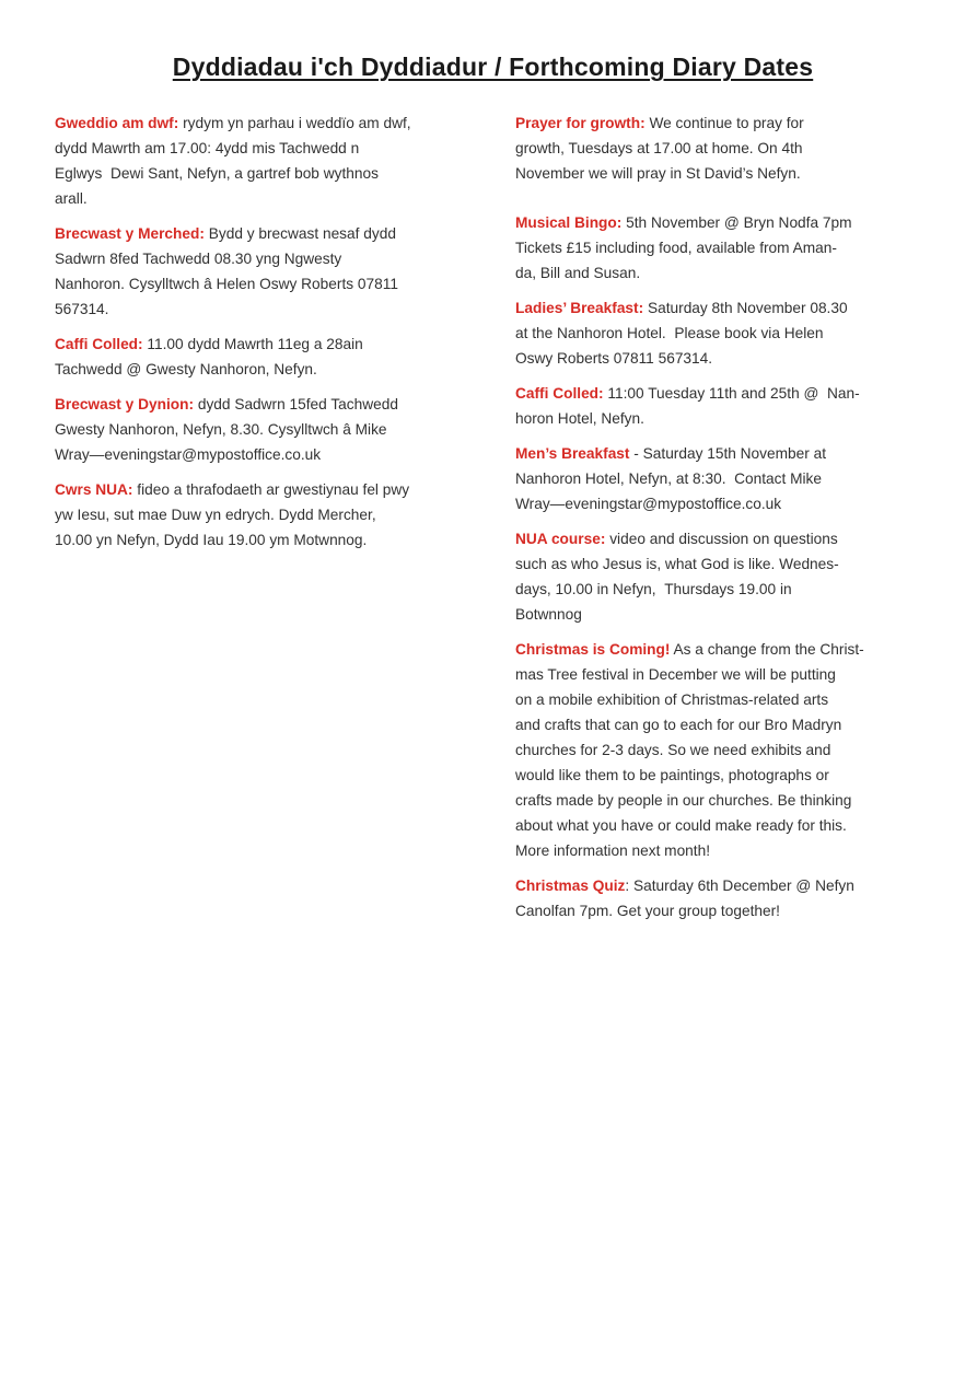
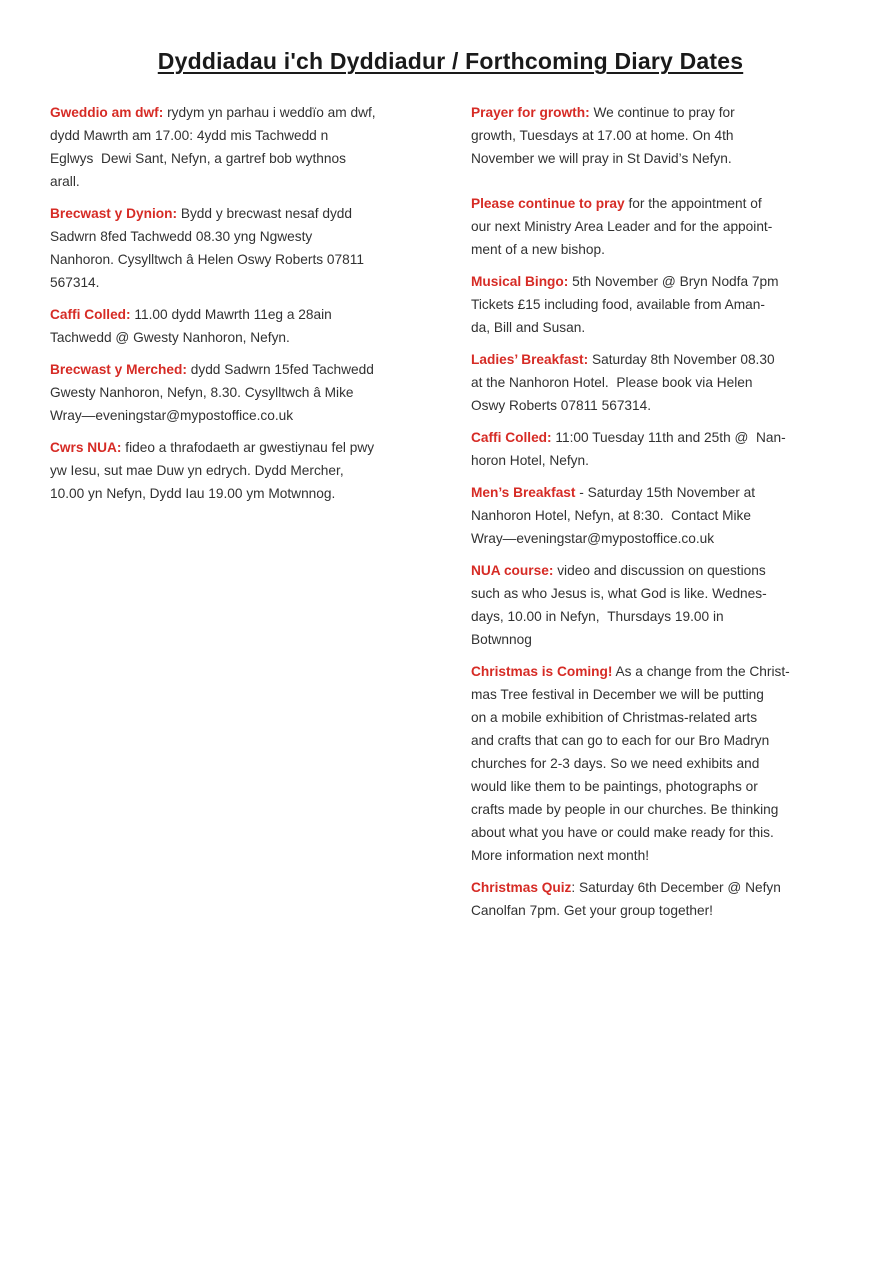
  Dyddiadau i'ch Dyddiadur / Forthcoming Diary Dates
  Gweddio am dwf: rydym yn parhau i weddïo am dwf,
  dydd Mawrth am 17.00: 4ydd mis Tachwedd n
  Eglwys Dewi Sant, Nefyn, a gartref bob wythnos
  arall.
- Brecwast y Merched: Bydd y brecwast nesaf dydd
+ Brecwast y Dynion: Bydd y brecwast nesaf dydd
  Sadwrn 8fed Tachwedd 08.30 yng Ngwesty
  Nanhoron. Cysylltwch â Helen Oswy Roberts 07811
  567314.
  Caffi Colled: 11.00 dydd Mawrth 11eg a 28ain
  Tachwedd @ Gwesty Nanhoron, Nefyn.
- Brecwast y Dynion: dydd Sadwrn 15fed Tachwedd
+ Brecwast y Merched: dydd Sadwrn 15fed Tachwedd
  Gwesty Nanhoron, Nefyn, 8.30. Cysylltwch â Mike
  Wray—eveningstar@mypostoffice.co.uk
  Cwrs NUA: fideo a thrafodaeth ar gwestiynau fel pwy
  yw Iesu, sut mae Duw yn edrych. Dydd Mercher,
  10.00 yn Nefyn, Dydd Iau 19.00 ym Motwnnog.
  Prayer for growth: We continue to pray for
  growth, Tuesdays at 17.00 at home. On 4th
  November we will pray in St David’s Nefyn.
+ Please continue to pray for the appointment of
+ our next Ministry Area Leader and for the appoint-
+ ment of a new bishop.
  Musical Bingo: 5th November @ Bryn Nodfa 7pm
  Tickets £15 including food, available from Aman-
  da, Bill and Susan.
  Ladies’ Breakfast: Saturday 8th November 08.30
  at the Nanhoron Hotel. Please book via Helen
  Oswy Roberts 07811 567314.
  Caffi Colled: 11:00 Tuesday 11th and 25th @ Nan-
  horon Hotel, Nefyn.
  Men’s Breakfast - Saturday 15th November at
  Nanhoron Hotel, Nefyn, at 8:30. Contact Mike
  Wray—eveningstar@mypostoffice.co.uk
  NUA course: video and discussion on questions
  such as who Jesus is, what God is like. Wednes-
  days, 10.00 in Nefyn, Thursdays 19.00 in
  Botwnnog
  Christmas is Coming! As a change from the Christ-
  mas Tree festival in December we will be putting
  on a mobile exhibition of Christmas-related arts
  and crafts that can go to each for our Bro Madryn
  churches for 2-3 days. So we need exhibits and
  would like them to be paintings, photographs or
  crafts made by people in our churches. Be thinking
  about what you have or could make ready for this.
  More information next month!
  Christmas Quiz: Saturday 6th December @ Nefyn
  Canolfan 7pm. Get your group together!
